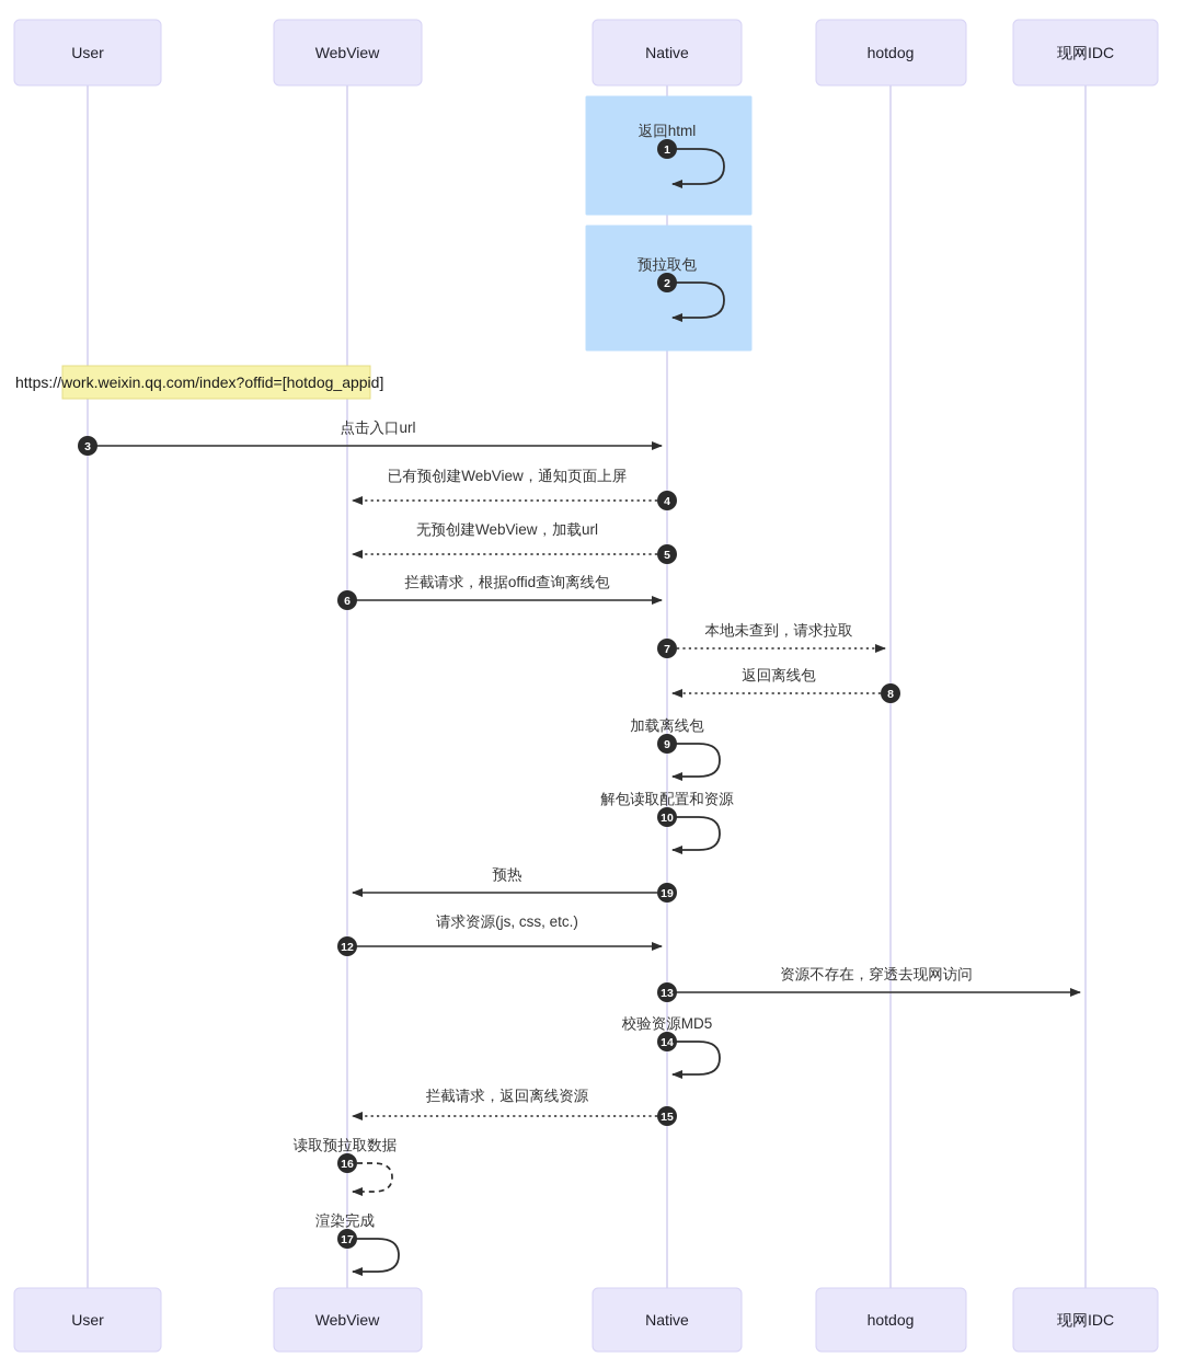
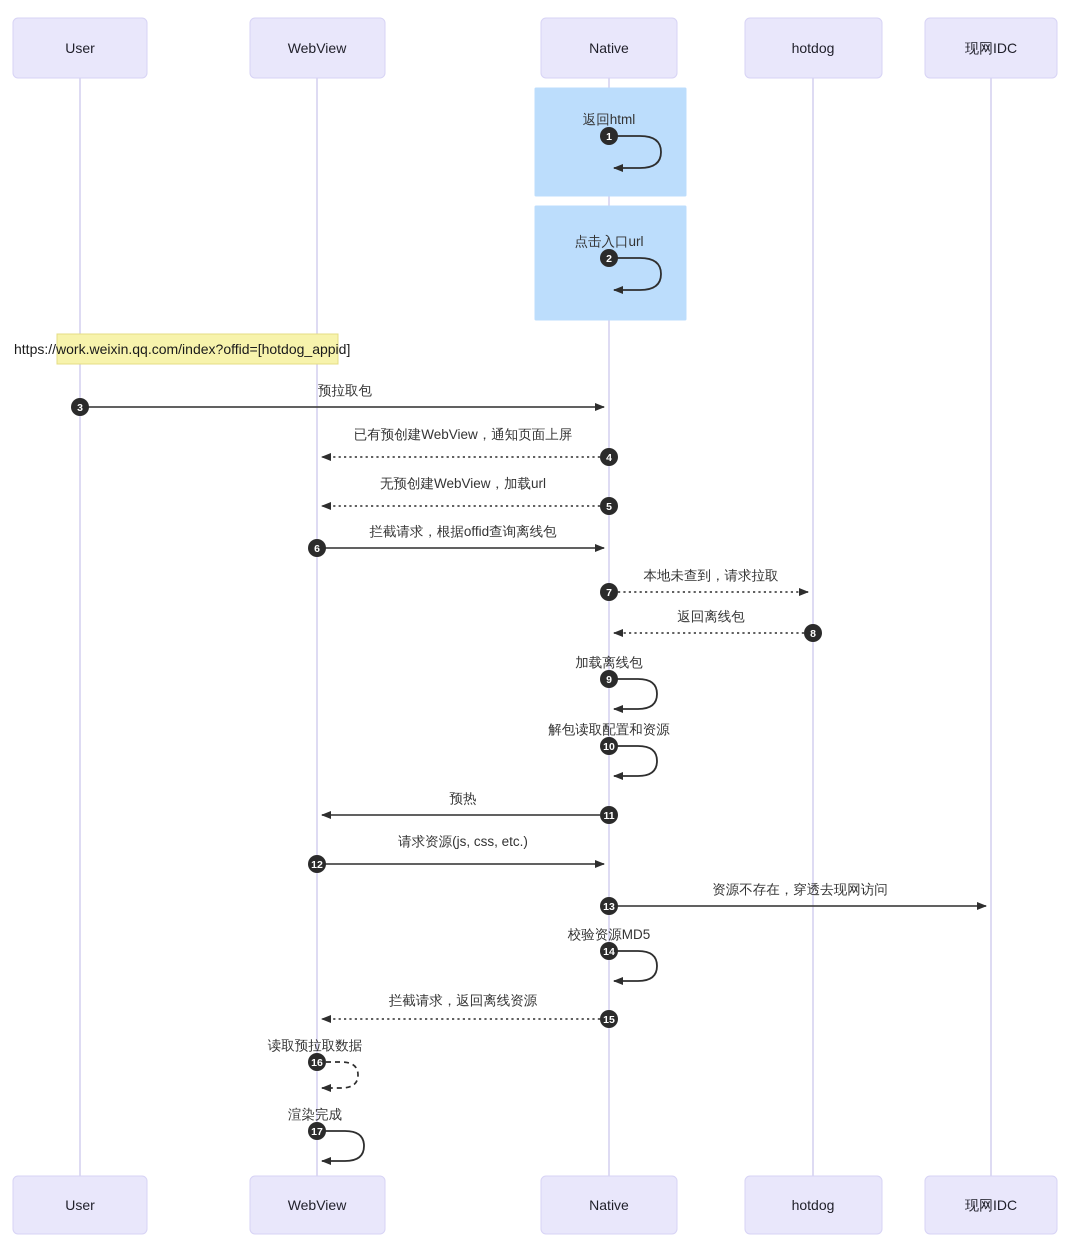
  User
  WebView
  Native
  hotdog
  现网IDC
  https://work.weixin.qq.com/index?offid=[hotdog_appid]
  返回html
  1
- 预拉取包
+ 点击入口url
  2
- 点击入口url
+ 预拉取包
  3
  已有预创建WebView，通知页面上屏
  4
  无预创建WebView，加载url
  5
  拦截请求，根据offid查询离线包
  6
  本地未查到，请求拉取
  7
  返回离线包
  8
  加载离线包
  9
  解包读取配置和资源
  10
  预热
- 19
+ 11
  请求资源(js, css, etc.)
  12
  资源不存在，穿透去现网访问
  13
  校验资源MD5
  14
  拦截请求，返回离线资源
  15
  读取预拉取数据
  16
  渲染完成
  17
  User
  WebView
  Native
  hotdog
  现网IDC
